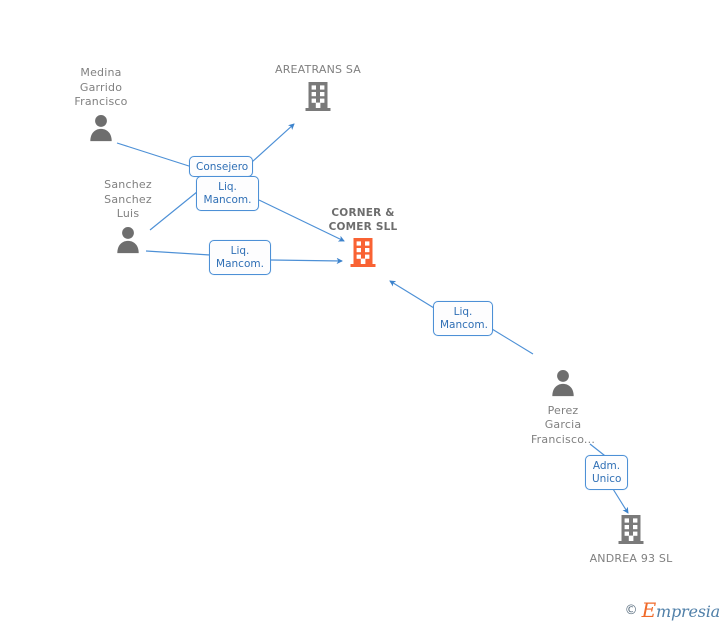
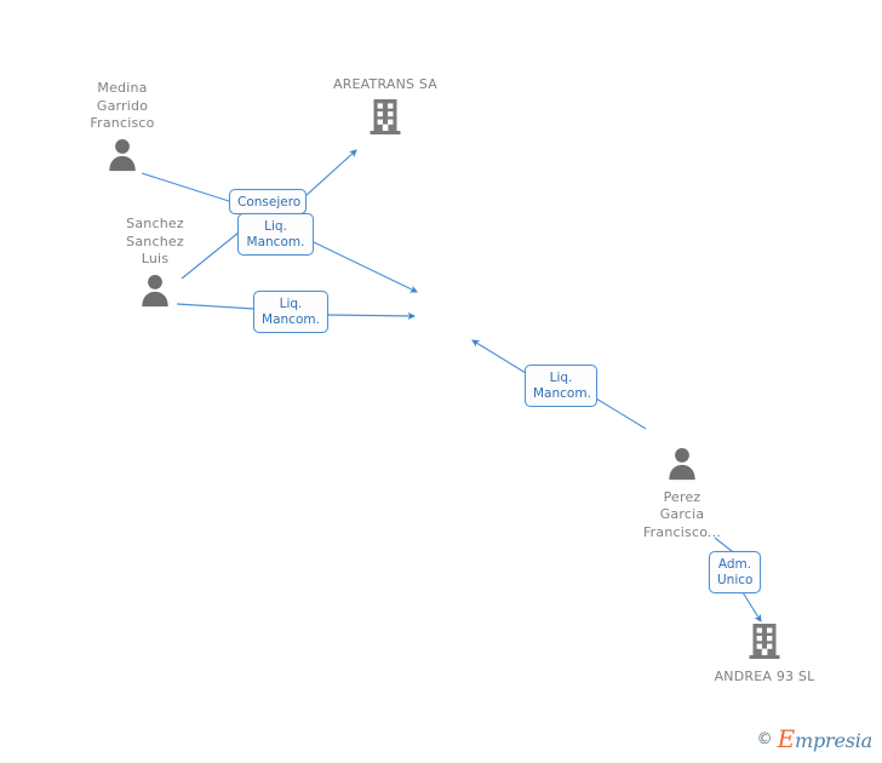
  Medina
  Garrido
  Francisco
  AREATRANS SA
  Sanchez
  Sanchez
  Luis
- CORNER &
- COMER SLL
  Perez
  Garcia
  Francisco...
  ANDREA 93 SL
  Consejero
  Liq.
  Mancom.
  Liq.
  Mancom.
  Liq.
  Mancom.
  Adm.
  Unico
  ©
  Empresia
